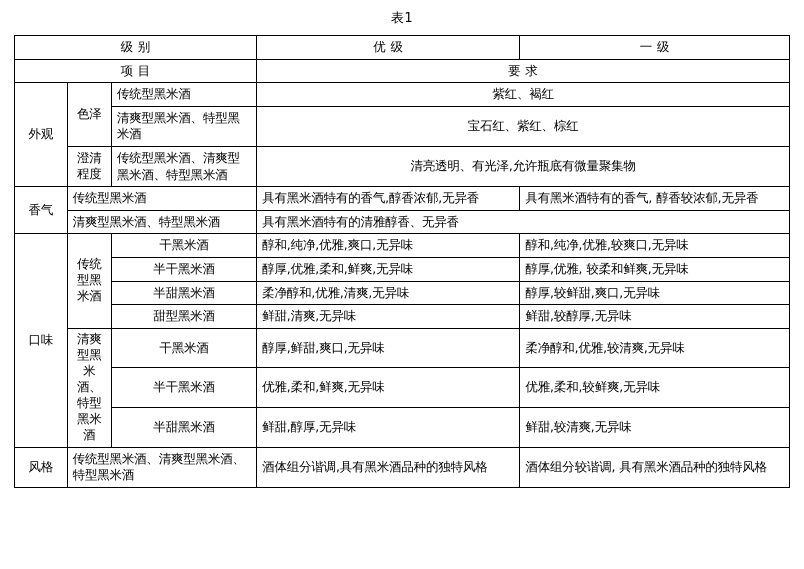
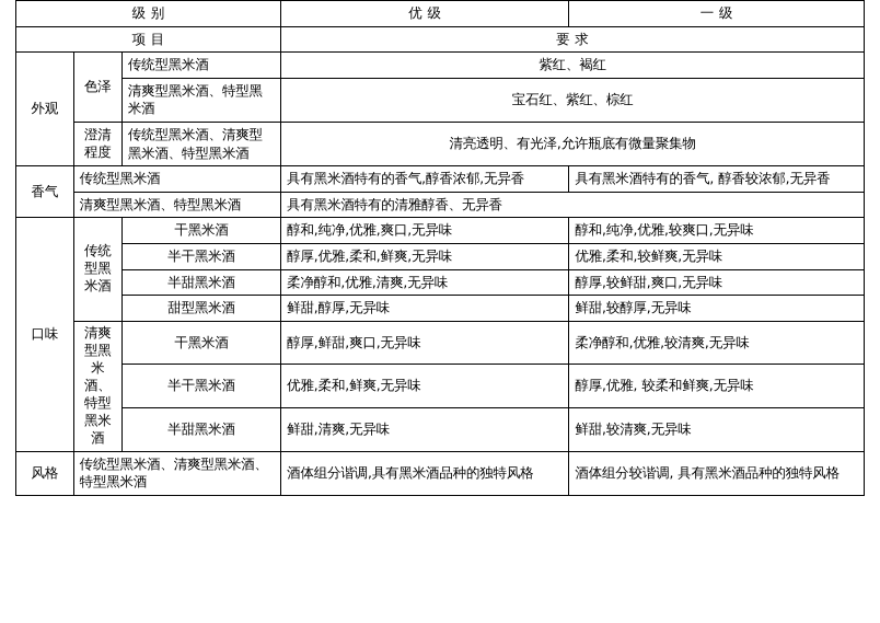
- 表1
  级 别	优 级	一 级
  项 目	要 求
  外观	色泽	传统型黑米酒	紫红、褐红
  清爽型黑米酒、特型黑米酒	宝石红、紫红、棕红
  澄清程度	传统型黑米酒、清爽型黑米酒、特型黑米酒	清亮透明、有光泽,允许瓶底有微量聚集物
  香气	传统型黑米酒	具有黑米酒特有的香气,醇香浓郁,无异香	具有黑米酒特有的香气, 醇香较浓郁,无异香
  清爽型黑米酒、特型黑米酒	具有黑米酒特有的清雅醇香、无异香
  口味	传统型黑米酒	干黑米酒	醇和,纯净,优雅,爽口,无异味	醇和,纯净,优雅,较爽口,无异味
- 半干黑米酒	醇厚,优雅,柔和,鲜爽,无异味	醇厚,优雅, 较柔和鲜爽,无异味
+ 半干黑米酒	醇厚,优雅,柔和,鲜爽,无异味	优雅,柔和,较鲜爽,无异味
  半甜黑米酒	柔净醇和,优雅,清爽,无异味	醇厚,较鲜甜,爽口,无异味
- 甜型黑米酒	鲜甜,清爽,无异味	鲜甜,较醇厚,无异味
+ 甜型黑米酒	鲜甜,醇厚,无异味	鲜甜,较醇厚,无异味
  清爽型黑米酒、特型黑米酒	干黑米酒	醇厚,鲜甜,爽口,无异味	柔净醇和,优雅,较清爽,无异味
- 半干黑米酒	优雅,柔和,鲜爽,无异味	优雅,柔和,较鲜爽,无异味
+ 半干黑米酒	优雅,柔和,鲜爽,无异味	醇厚,优雅, 较柔和鲜爽,无异味
- 半甜黑米酒	鲜甜,醇厚,无异味	鲜甜,较清爽,无异味
+ 半甜黑米酒	鲜甜,清爽,无异味	鲜甜,较清爽,无异味
  风格	传统型黑米酒、清爽型黑米酒、特型黑米酒	酒体组分谐调,具有黑米酒品种的独特风格	酒体组分较谐调, 具有黑米酒品种的独特风格
